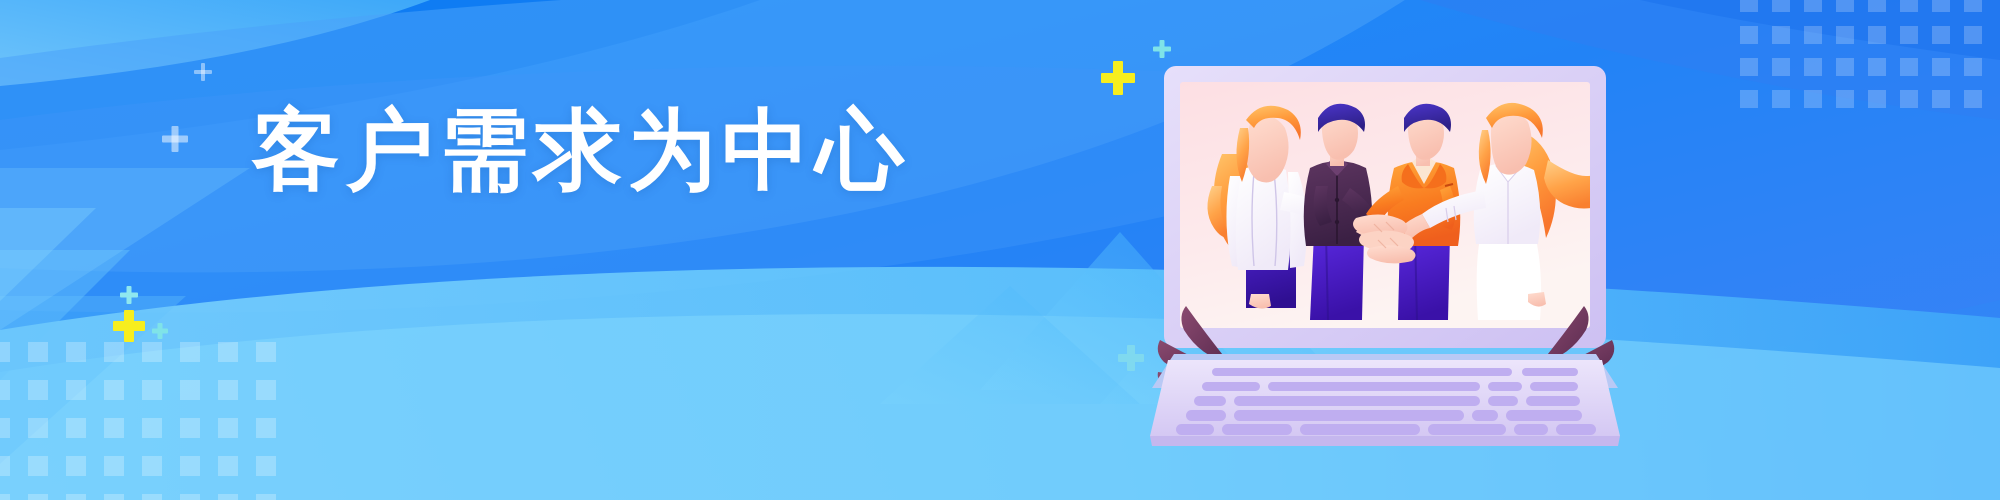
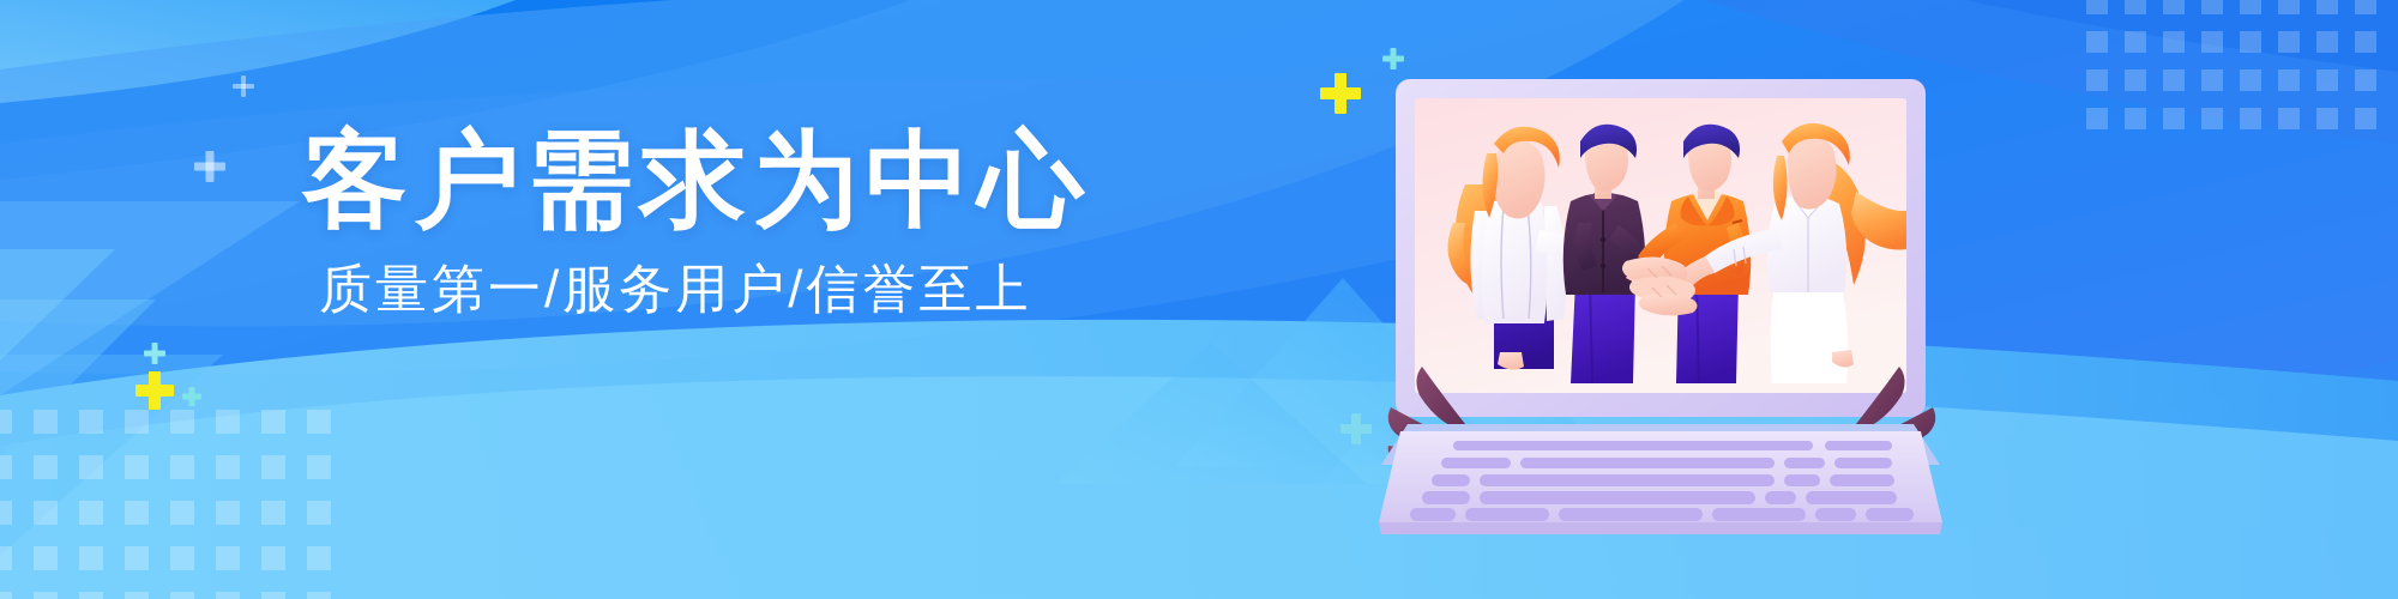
  客户需求为中心
+ 质量第一/服务用户/信誉至上
